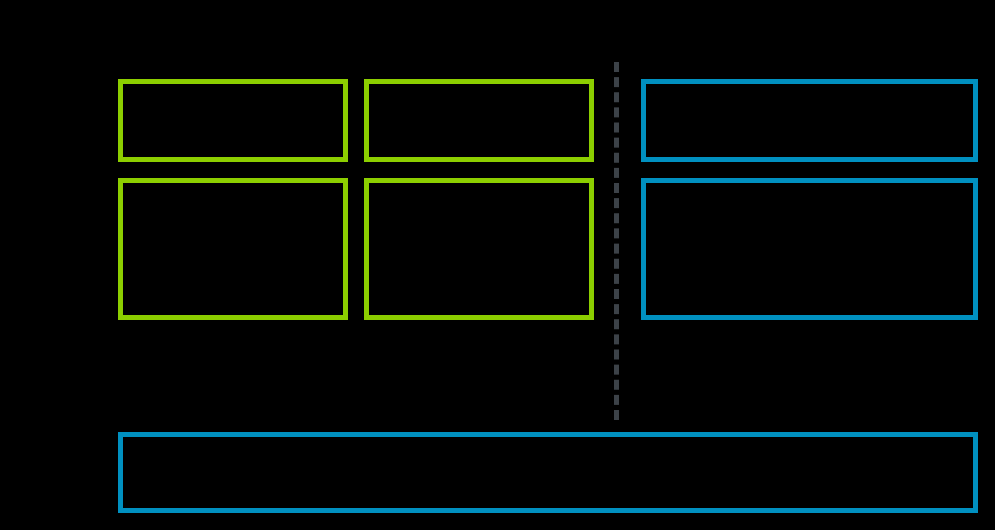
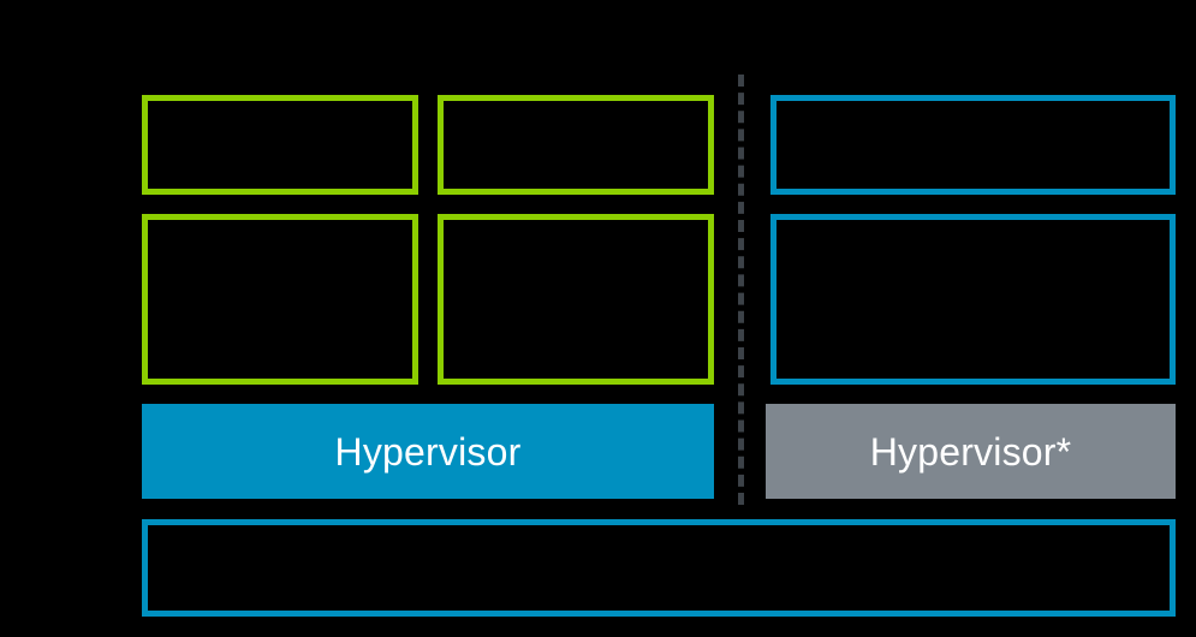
+ Hypervisor
+ Hypervisor*
